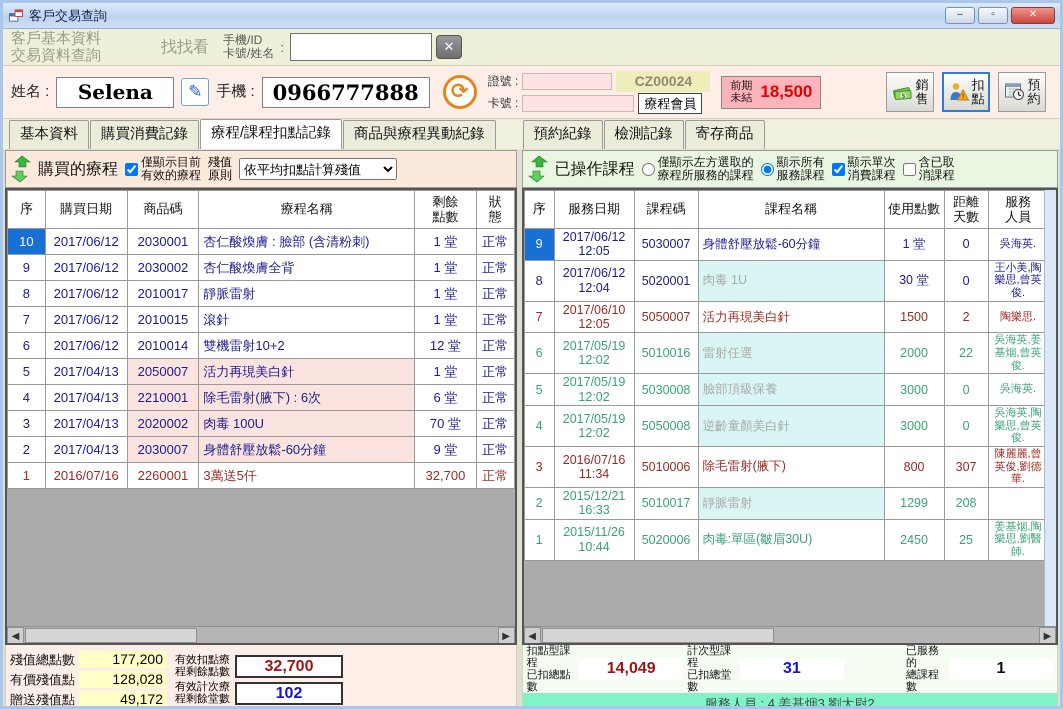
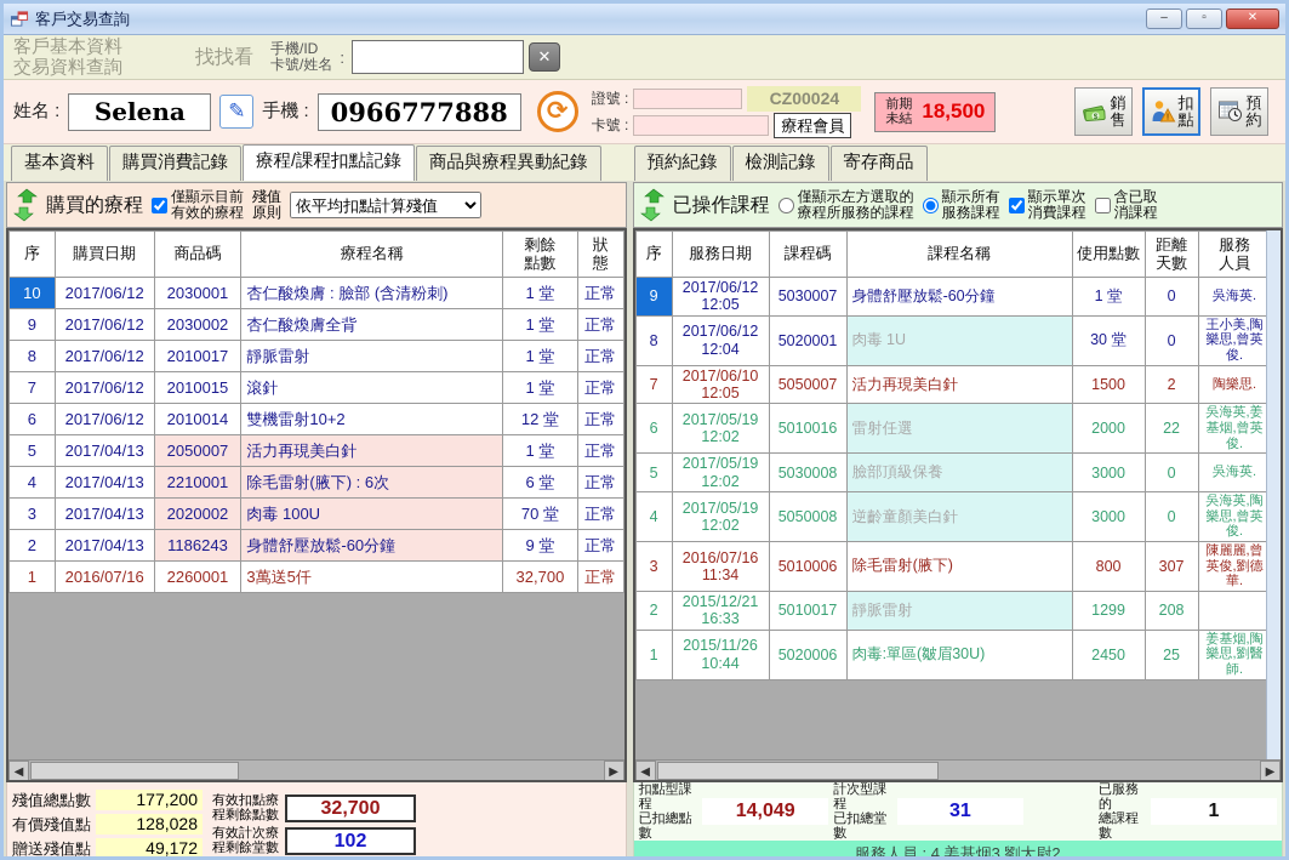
  客戶交易查詢
  –
  ▫
  ✕
  客戶基本資料
  交易資料查詢
  找找看
  手機/ID
  卡號/姓名
  :
  ✕
  姓名 :
  Selena
  ✎
  手機 :
  0966777888
  ⟳
  證號 :
  CZ00024
  卡號 :
  療程會員
  前期
  未結
  18,500
  銷
  售
  扣
  點
  預
  約
  基本資料
  購買消費記錄
  療程/課程扣點記錄
  商品與療程異動紀錄
  預約紀錄
  檢測記錄
  寄存商品
  購買的療程
  僅顯示目前
  有效的療程
  殘值
  原則
  依平均扣點計算殘值
  序	購買日期	商品碼	療程名稱	剩餘 點數	狀 態
  10	2017/06/12	2030001	杏仁酸煥膚 : 臉部 (含清粉刺)	1 堂	正常
  9	2017/06/12	2030002	杏仁酸煥膚全背	1 堂	正常
  8	2017/06/12	2010017	靜脈雷射	1 堂	正常
  7	2017/06/12	2010015	滾針	1 堂	正常
  6	2017/06/12	2010014	雙機雷射10+2	12 堂	正常
  5	2017/04/13	2050007	活力再現美白針	1 堂	正常
  4	2017/04/13	2210001	除毛雷射(腋下) : 6次	6 堂	正常
  3	2017/04/13	2020002	肉毒 100U	70 堂	正常
- 2	2017/04/13	2030007	身體舒壓放鬆-60分鐘	9 堂	正常
+ 2	2017/04/13	1186243	身體舒壓放鬆-60分鐘	9 堂	正常
  1	2016/07/16	2260001	3萬送5仟	32,700	正常
  ◀
  ▶
  殘值總點數
  177,200
  有價殘值點
  128,028
  贈送殘值點
  49,172
  有效扣點療
  程剩餘點數
  32,700
  有效計次療
  程剩餘堂數
  102
  已操作課程
  僅顯示左方選取的
  療程所服務的課程
  顯示所有
  服務課程
  顯示單次
  消費課程
  含已取
  消課程
  序	服務日期	課程碼	課程名稱	使用點數	距離 天數	服務 人員
  9	2017/06/12 12:05	5030007	身體舒壓放鬆-60分鐘	1 堂	0	吳海英.
  8	2017/06/12 12:04	5020001	肉毒 1U	30 堂	0	王小美,陶樂思,曾英俊.
  7	2017/06/10 12:05	5050007	活力再現美白針	1500	2	陶樂思.
  6	2017/05/19 12:02	5010016	雷射任選	2000	22	吳海英,姜基烟,曾英俊.
  5	2017/05/19 12:02	5030008	臉部頂級保養	3000	0	吳海英.
  4	2017/05/19 12:02	5050008	逆齡童顏美白針	3000	0	吳海英,陶樂思,曾英俊.
  3	2016/07/16 11:34	5010006	除毛雷射(腋下)	800	307	陳麗麗,曾英俊,劉德華.
  2	2015/12/21 16:33	5010017	靜脈雷射	1299	208
  1	2015/11/26 10:44	5020006	肉毒:單區(皺眉30U)	2450	25	姜基烟,陶樂思,劉醫師.
  ◀
  ▶
  扣點型課程
  已扣總點數
  14,049
  計次型課程
  已扣總堂數
  31
  已服務的
  總課程數
  1
  服務人員 : 4,姜基烟3,劉大尉2
